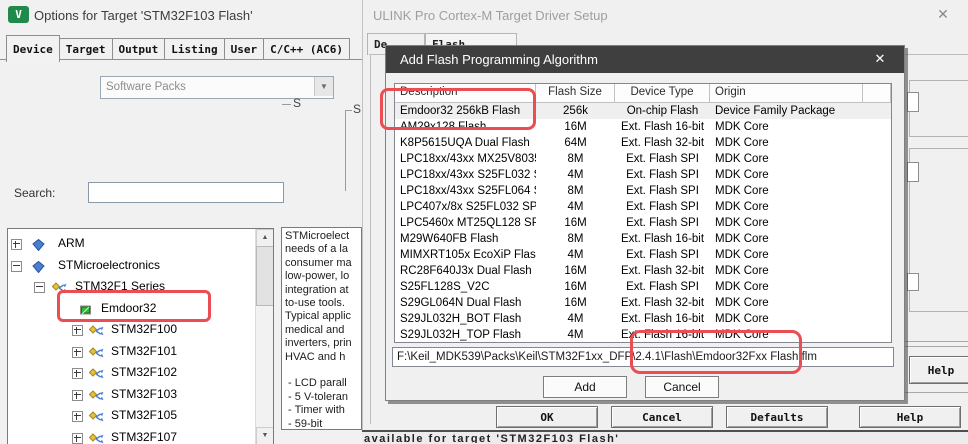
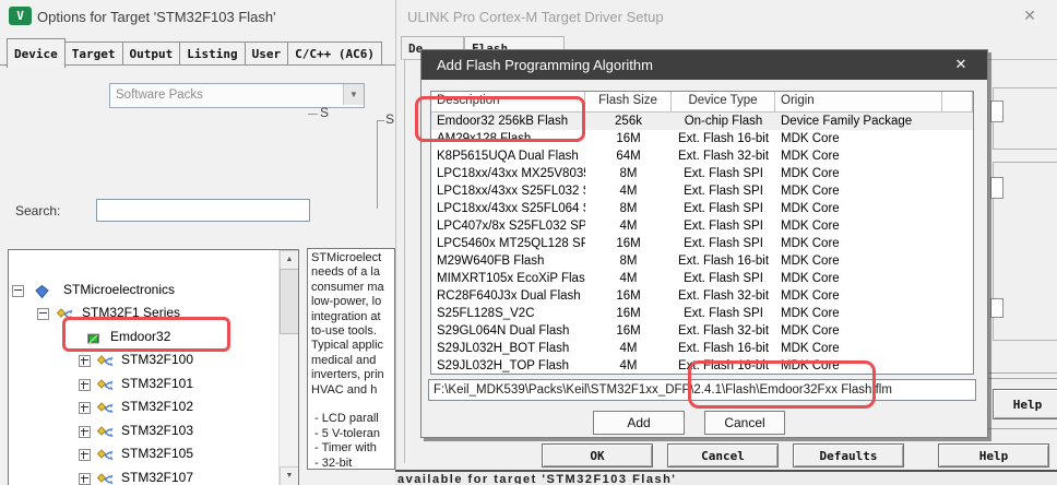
  V
  Options for Target 'STM32F103 Flash'
  Device Target Output Listing User C/C++ (AC6)
  Software Packs
  ▼
  Search:
  S
  S
- ARM
  STMicroelectronics
  STM32F1 Series
  Emdoor32
  STM32F100
  STM32F101
  STM32F102
  STM32F103
  STM32F105
  STM32F107
  STMicroelect
  needs of a la
  consumer ma
  low-power, lo
  integration at
  to-use tools.
  Typical applic
  medical and
  inverters, prin
  HVAC and h
  - LCD parall
  - 5 V-toleran
  - Timer with
- - 59-bit
+ - 32-bit
  ULINK Pro Cortex-M Target Driver Setup
  ✕
  De
  Help
  OK
  Cancel
  Defaults
  Help
  available for target 'STM32F103 Flash'
  Add Flash Programming Algorithm
  ✕
  Description
  Flash Size
  Device Type
  Origin
  Emdoor32 256kB Flash
  256k
  On-chip Flash
  Device Family Package
  AM29x128 Flash
  16M
  Ext. Flash 16-bit
  MDK Core
  K8P5615UQA Dual Flash
  64M
  Ext. Flash 32-bit
  MDK Core
  LPC18xx/43xx MX25V803
  8M
  Ext. Flash SPI
  MDK Core
  LPC18xx/43xx S25FL032
  4M
  Ext. Flash SPI
  MDK Core
  LPC18xx/43xx S25FL064
  8M
  Ext. Flash SPI
  MDK Core
  LPC407x/8x S25FL032 SP
  4M
  Ext. Flash SPI
  MDK Core
  LPC5460x MT25QL128 SP
  16M
  Ext. Flash SPI
  MDK Core
  M29W640FB Flash
  8M
  Ext. Flash 16-bit
  MDK Core
  MIMXRT105x EcoXiP Flas
  4M
  Ext. Flash SPI
  MDK Core
  RC28F640J3x Dual Flash
  16M
  Ext. Flash 32-bit
  MDK Core
  S25FL128S_V2C
  16M
  Ext. Flash SPI
  MDK Core
  S29GL064N Dual Flash
  16M
  Ext. Flash 32-bit
  MDK Core
  S29JL032H_BOT Flash
  4M
  Ext. Flash 16-bit
  MDK Core
  S29JL032H_TOP Flash
  4M
  Ext. Flash 16-bit
  MDK Core
  F:\Keil_MDK539\Packs\Keil\STM32F1xx_DFP\2.4.1\Flash\Emdoor32Fxx Flash.flm
  Add
  Cancel
